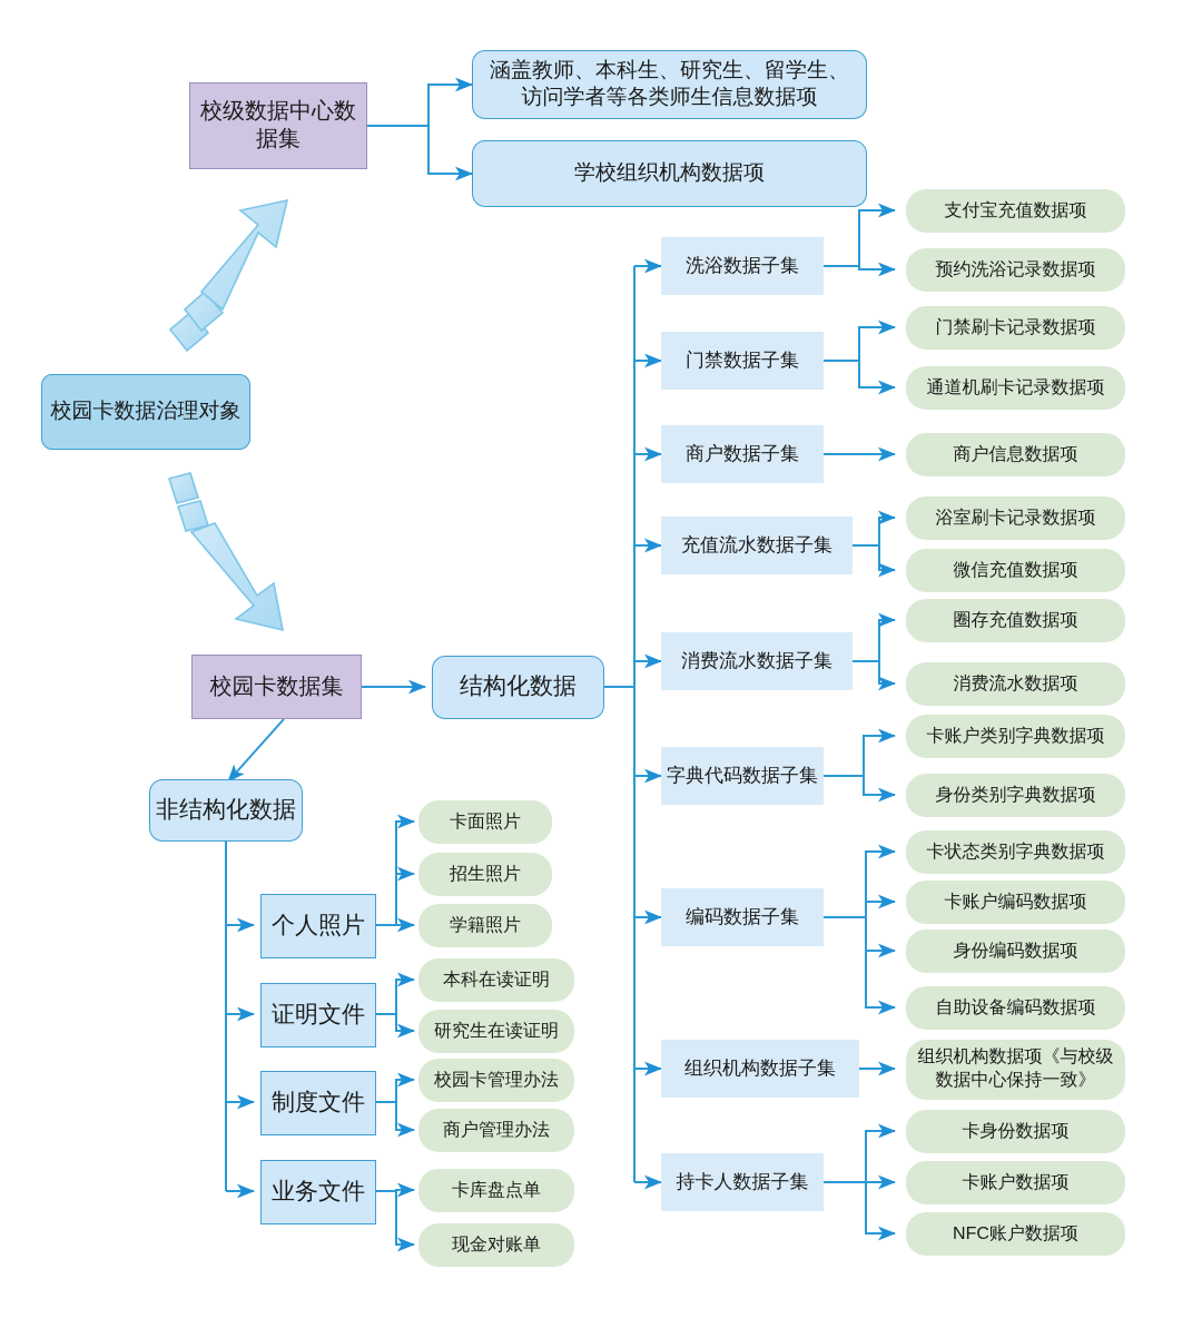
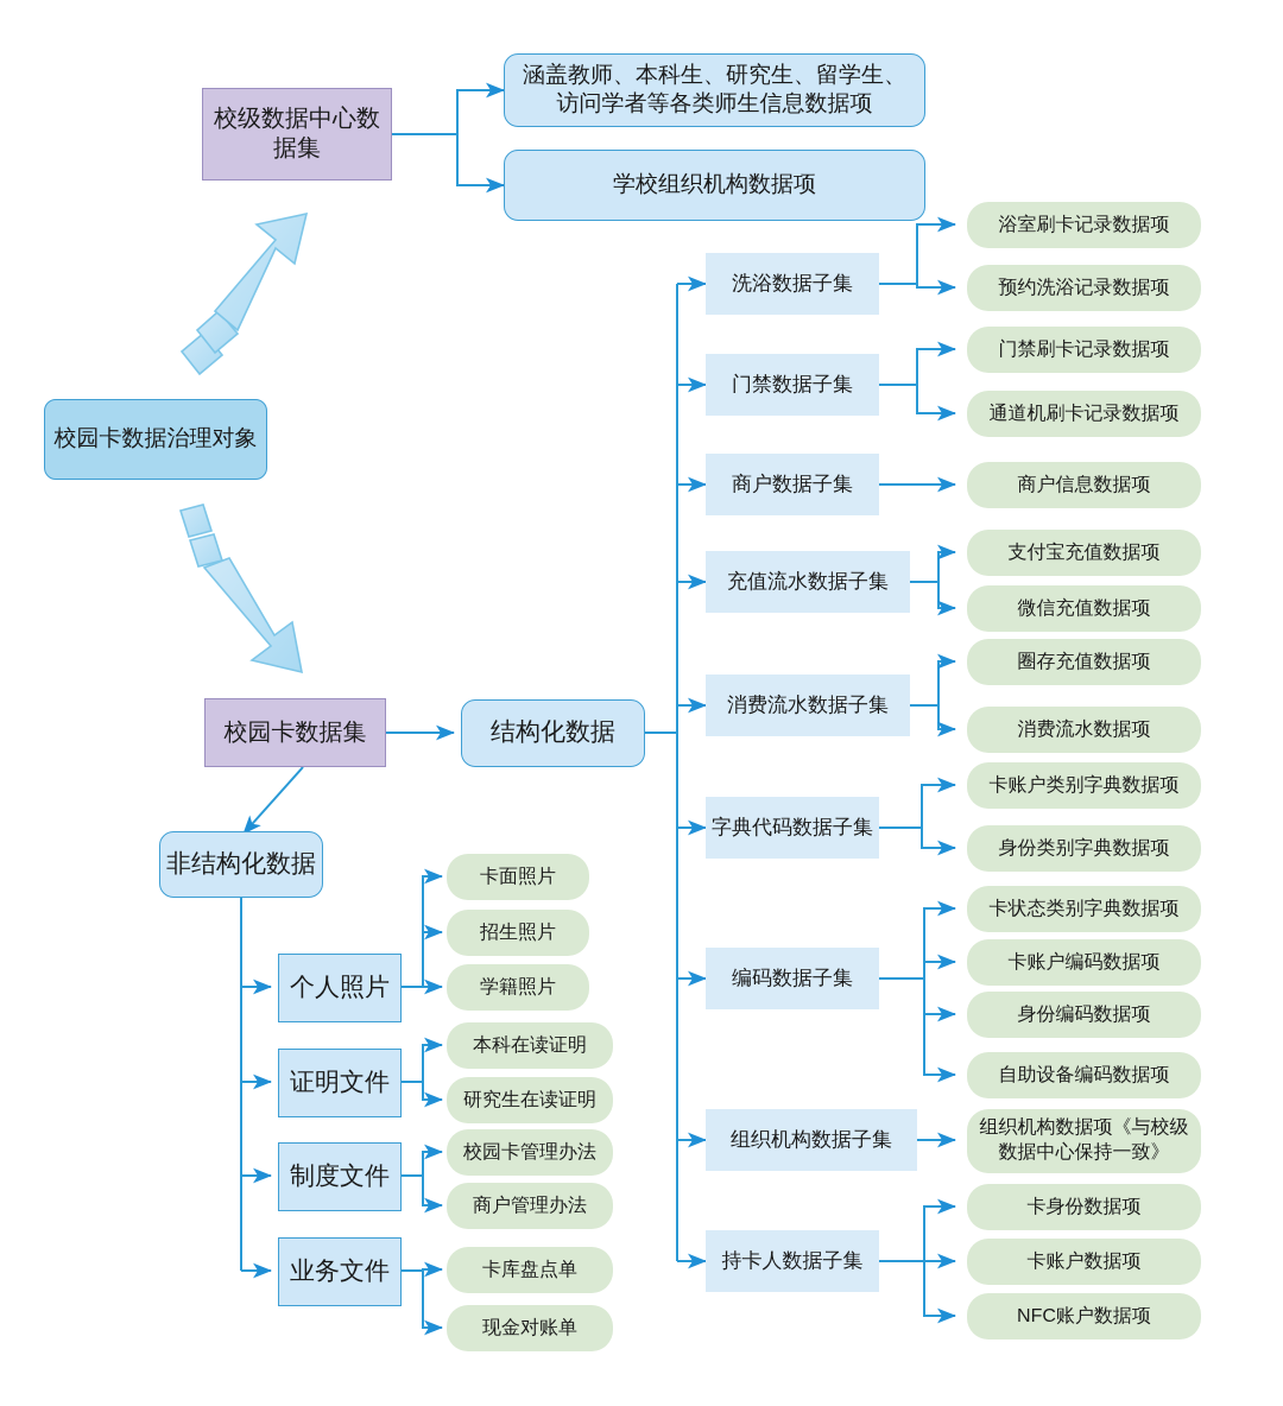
  校级数据中心数据集
  涵盖教师、本科生、研究生、留学生、访问学者等各类师生信息数据项
  学校组织机构数据项
  校园卡数据治理对象
  校园卡数据集
  结构化数据
  非结构化数据
  洗浴数据子集
  门禁数据子集
  商户数据子集
  充值流水数据子集
  消费流水数据子集
  字典代码数据子集
  编码数据子集
  组织机构数据子集
  持卡人数据子集
- 支付宝充值数据项
+ 浴室刷卡记录数据项
  预约洗浴记录数据项
  门禁刷卡记录数据项
  通道机刷卡记录数据项
  商户信息数据项
- 浴室刷卡记录数据项
+ 支付宝充值数据项
  微信充值数据项
  圈存充值数据项
  消费流水数据项
  卡账户类别字典数据项
  身份类别字典数据项
  卡状态类别字典数据项
  卡账户编码数据项
  身份编码数据项
  自助设备编码数据项
  组织机构数据项《与校级数据中心保持一致》
  卡身份数据项
  卡账户数据项
  NFC账户数据项
  个人照片
  证明文件
  制度文件
  业务文件
  卡面照片
  招生照片
  学籍照片
  本科在读证明
  研究生在读证明
  校园卡管理办法
  商户管理办法
  卡库盘点单
  现金对账单
